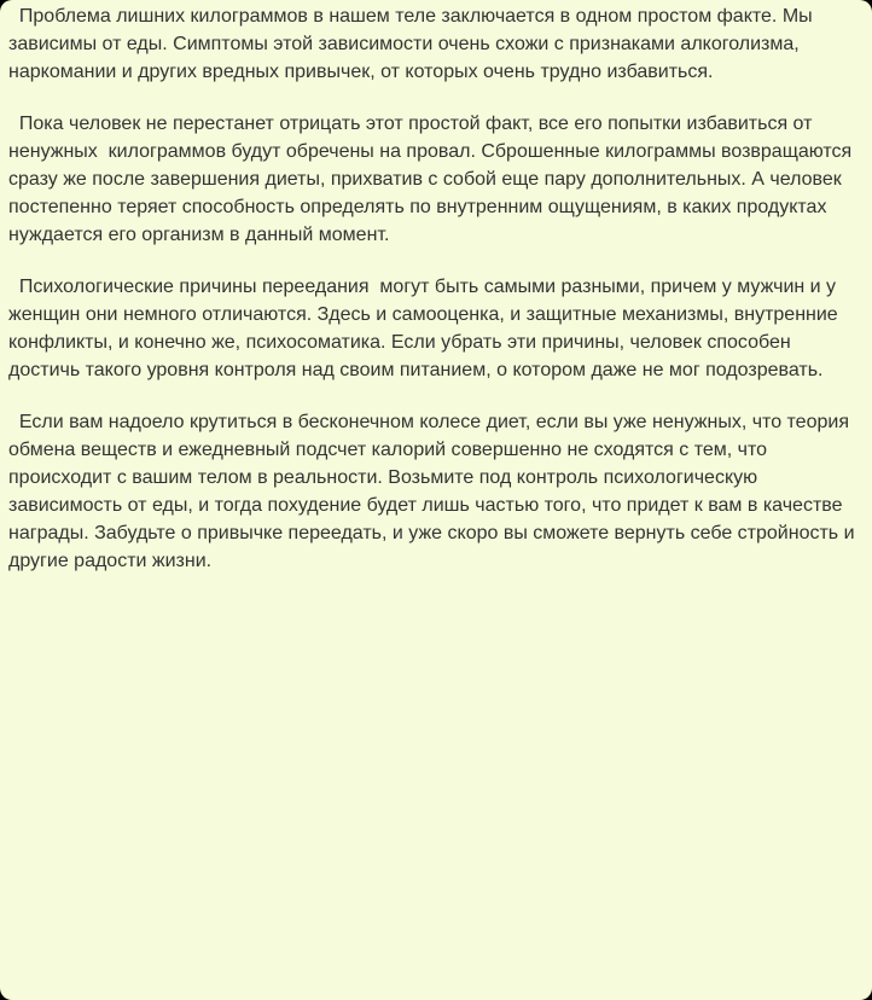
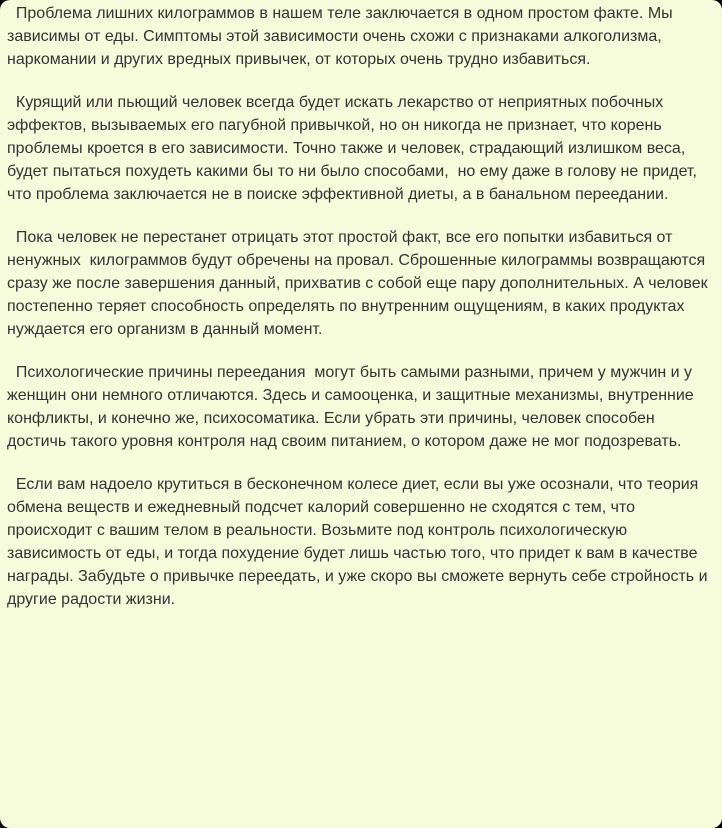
  Проблема лишних килограммов в нашем теле заключается в одном простом факте. Мы зависимы от еды. Симптомы этой зависимости очень схожи с признаками алкоголизма, наркомании и других вредных привычек, от которых очень трудно избавиться.
+ Курящий или пьющий человек всегда будет искать лекарство от неприятных побочных эффектов, вызываемых его пагубной привычкой, но он никогда не признает, что корень проблемы кроется в его зависимости. Точно также и человек, страдающий излишком веса, будет пытаться похудеть какими бы то ни было способами, но ему даже в голову не придет, что проблема заключается не в поиске эффективной диеты, а в банальном переедании.
- Пока человек не перестанет отрицать этот простой факт, все его попытки избавиться от ненужных килограммов будут обречены на провал. Сброшенные килограммы возвращаются сразу же после завершения диеты, прихватив с собой еще пару дополнительных. А человек постепенно теряет способность определять по внутренним ощущениям, в каких продуктах нуждается его организм в данный момент.
+ Пока человек не перестанет отрицать этот простой факт, все его попытки избавиться от ненужных килограммов будут обречены на провал. Сброшенные килограммы возвращаются сразу же после завершения данный, прихватив с собой еще пару дополнительных. А человек постепенно теряет способность определять по внутренним ощущениям, в каких продуктах нуждается его организм в данный момент.
  Психологические причины переедания могут быть самыми разными, причем у мужчин и у женщин они немного отличаются. Здесь и самооценка, и защитные механизмы, внутренние конфликты, и конечно же, психосоматика. Если убрать эти причины, человек способен достичь такого уровня контроля над своим питанием, о котором даже не мог подозревать.
- Если вам надоело крутиться в бесконечном колесе диет, если вы уже ненужных, что теория обмена веществ и ежедневный подсчет калорий совершенно не сходятся с тем, что происходит с вашим телом в реальности. Возьмите под контроль психологическую зависимость от еды, и тогда похудение будет лишь частью того, что придет к вам в качестве награды. Забудьте о привычке переедать, и уже скоро вы сможете вернуть себе стройность и другие радости жизни.
+ Если вам надоело крутиться в бесконечном колесе диет, если вы уже осознали, что теория обмена веществ и ежедневный подсчет калорий совершенно не сходятся с тем, что происходит с вашим телом в реальности. Возьмите под контроль психологическую зависимость от еды, и тогда похудение будет лишь частью того, что придет к вам в качестве награды. Забудьте о привычке переедать, и уже скоро вы сможете вернуть себе стройность и другие радости жизни.
